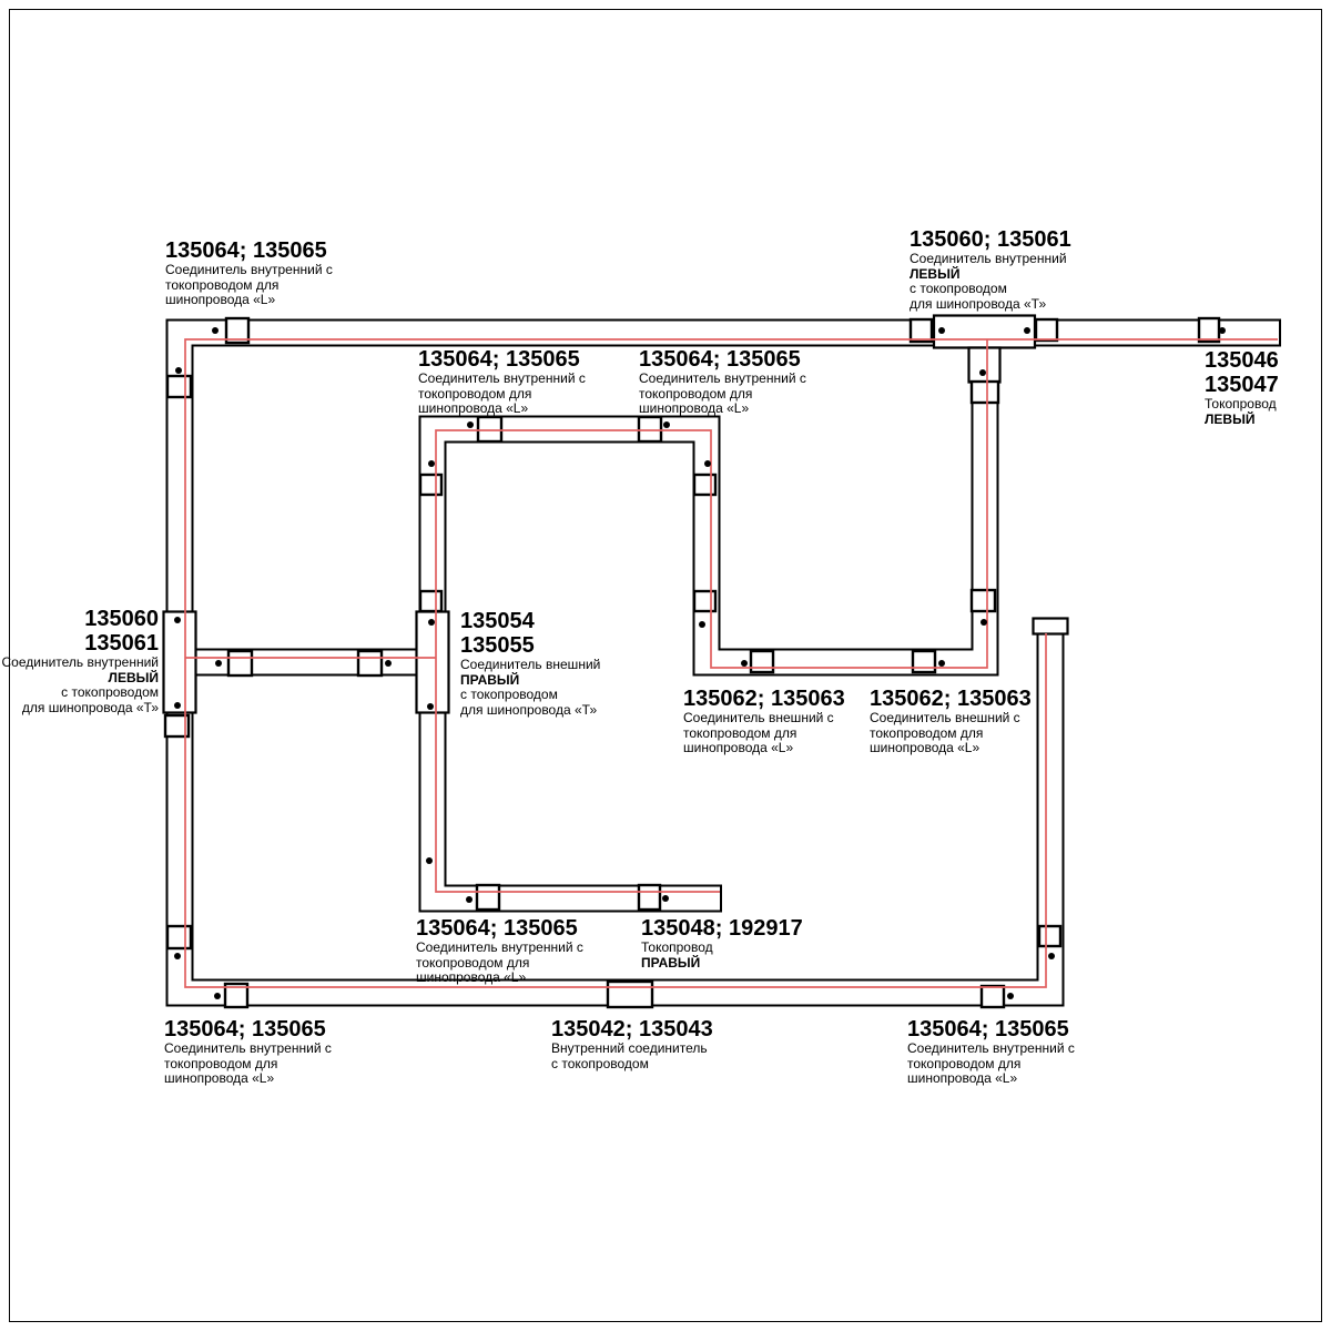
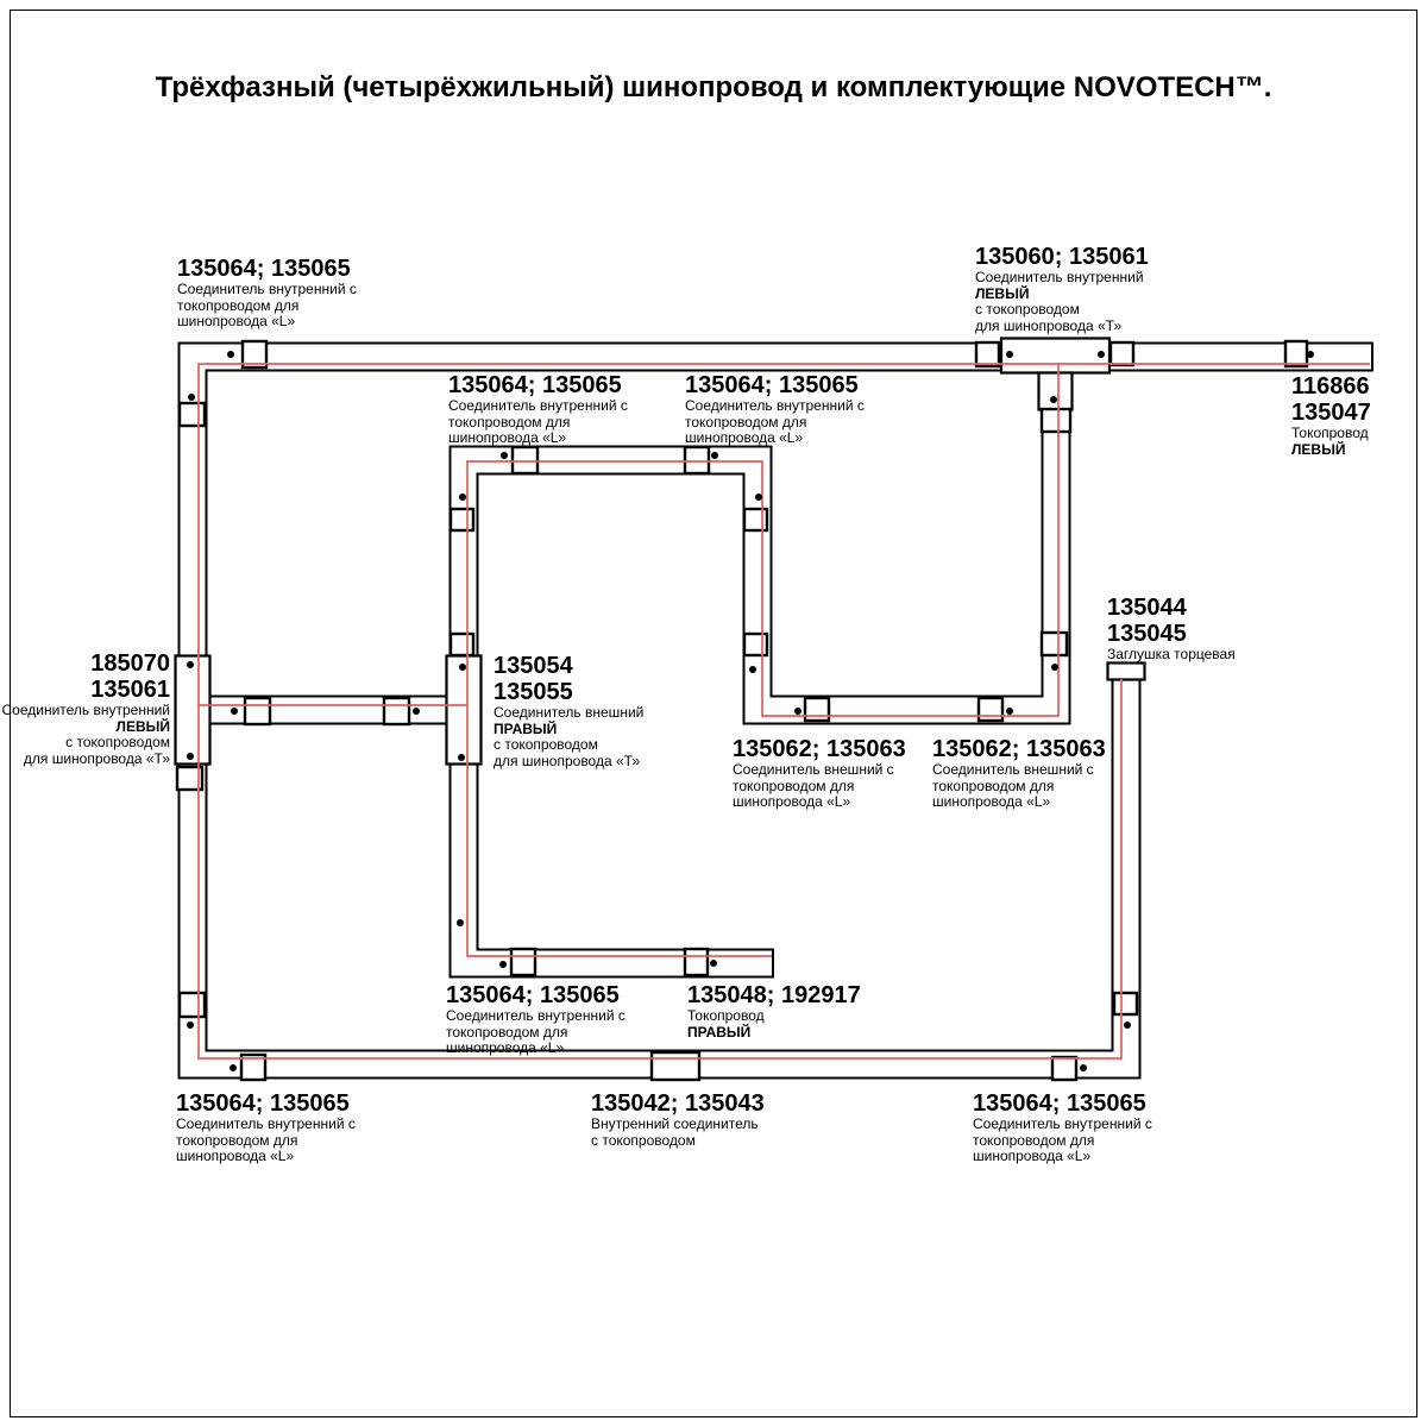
+ Трёхфазный (четырёхжильный) шинопровод и комплектующие NOVOTECH™.
  135064; 135065
  Соединитель внутренний с
  токопроводом для
  шинопровода «L»
  135060; 135061
  Соединитель внутренний
  ЛЕВЫЙ
  с токопроводом
  для шинопровода «Т»
- 135046
+ 116866
  135047
  Токопровод
  ЛЕВЫЙ
  135064; 135065
  Соединитель внутренний с
  токопроводом для
  шинопровода «L»
  135064; 135065
  Соединитель внутренний с
  токопроводом для
  шинопровода «L»
- 135060
+ 185070
  135061
  Соединитель внутренний
  ЛЕВЫЙ
  с токопроводом
  для шинопровода «Т»
  135054
  135055
  Соединитель внешний
  ПРАВЫЙ
  с токопроводом
  для шинопровода «Т»
+ 135044
+ 135045
+ Заглушка торцевая
  135062; 135063
  Соединитель внешний с
  токопроводом для
  шинопровода «L»
  135062; 135063
  Соединитель внешний с
  токопроводом для
  шинопровода «L»
  135064; 135065
  Соединитель внутренний с
  токопроводом для
  шинопровода «L»
  135048; 192917
  Токопровод
  ПРАВЫЙ
  135064; 135065
  Соединитель внутренний с
  токопроводом для
  шинопровода «L»
  135042; 135043
  Внутренний соединитель
  с токопроводом
  135064; 135065
  Соединитель внутренний с
  токопроводом для
  шинопровода «L»
